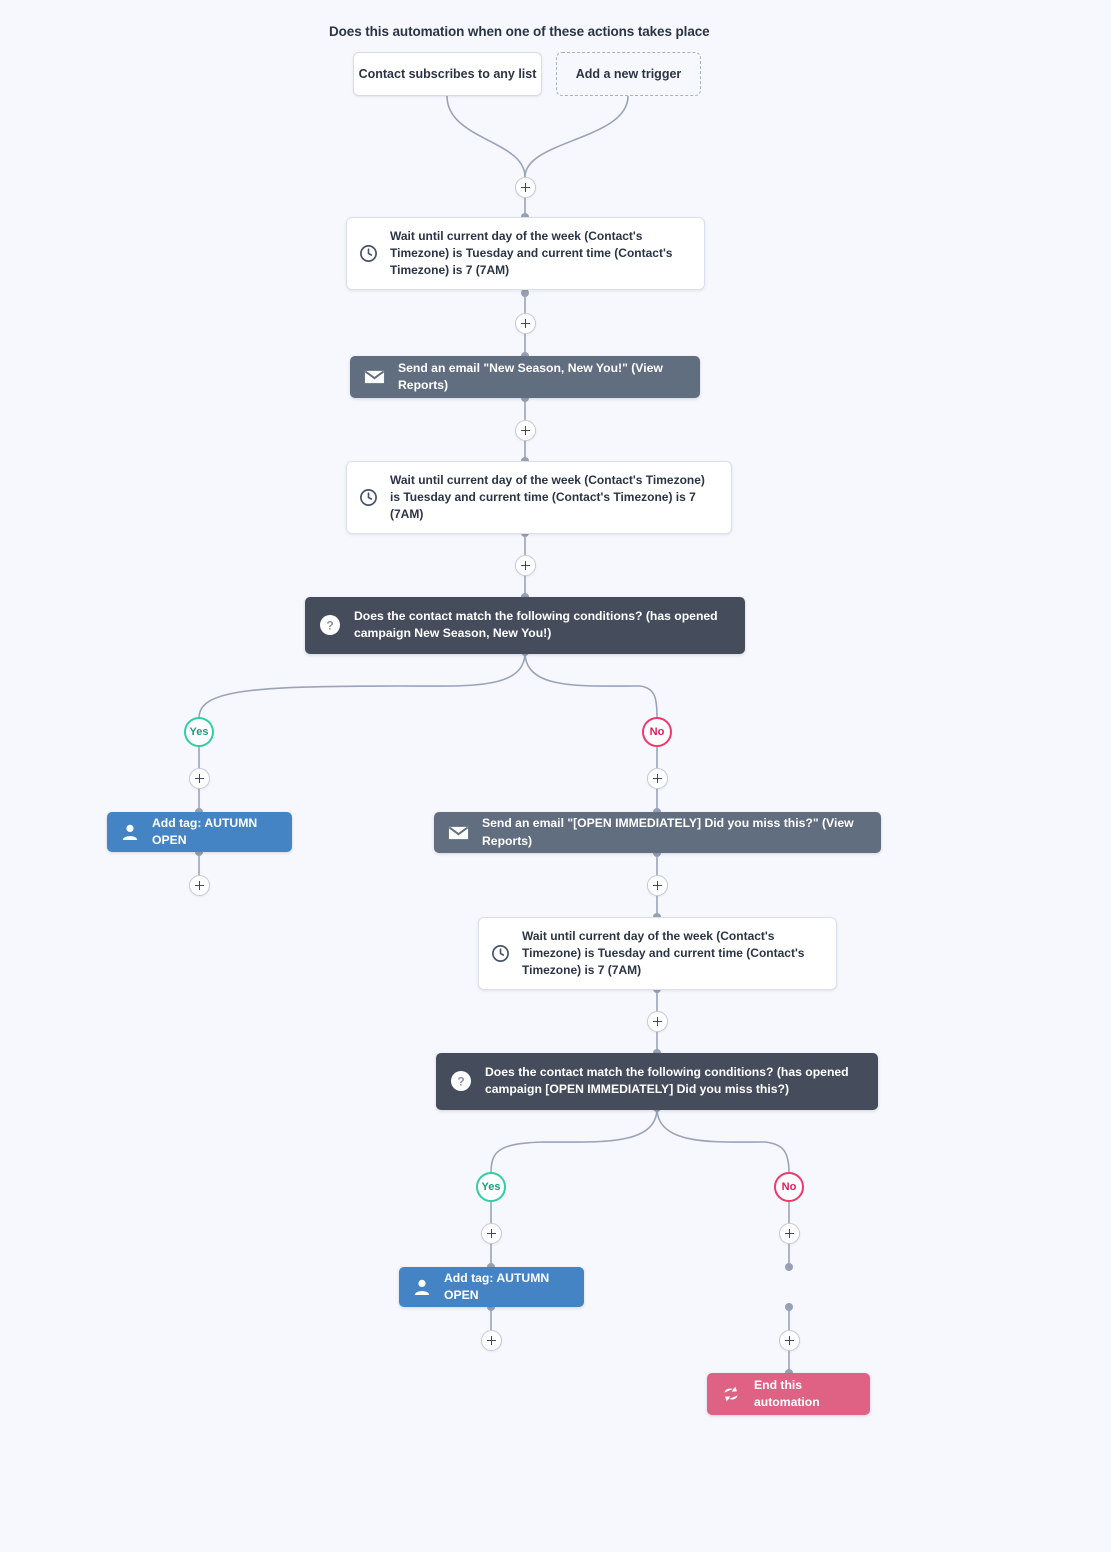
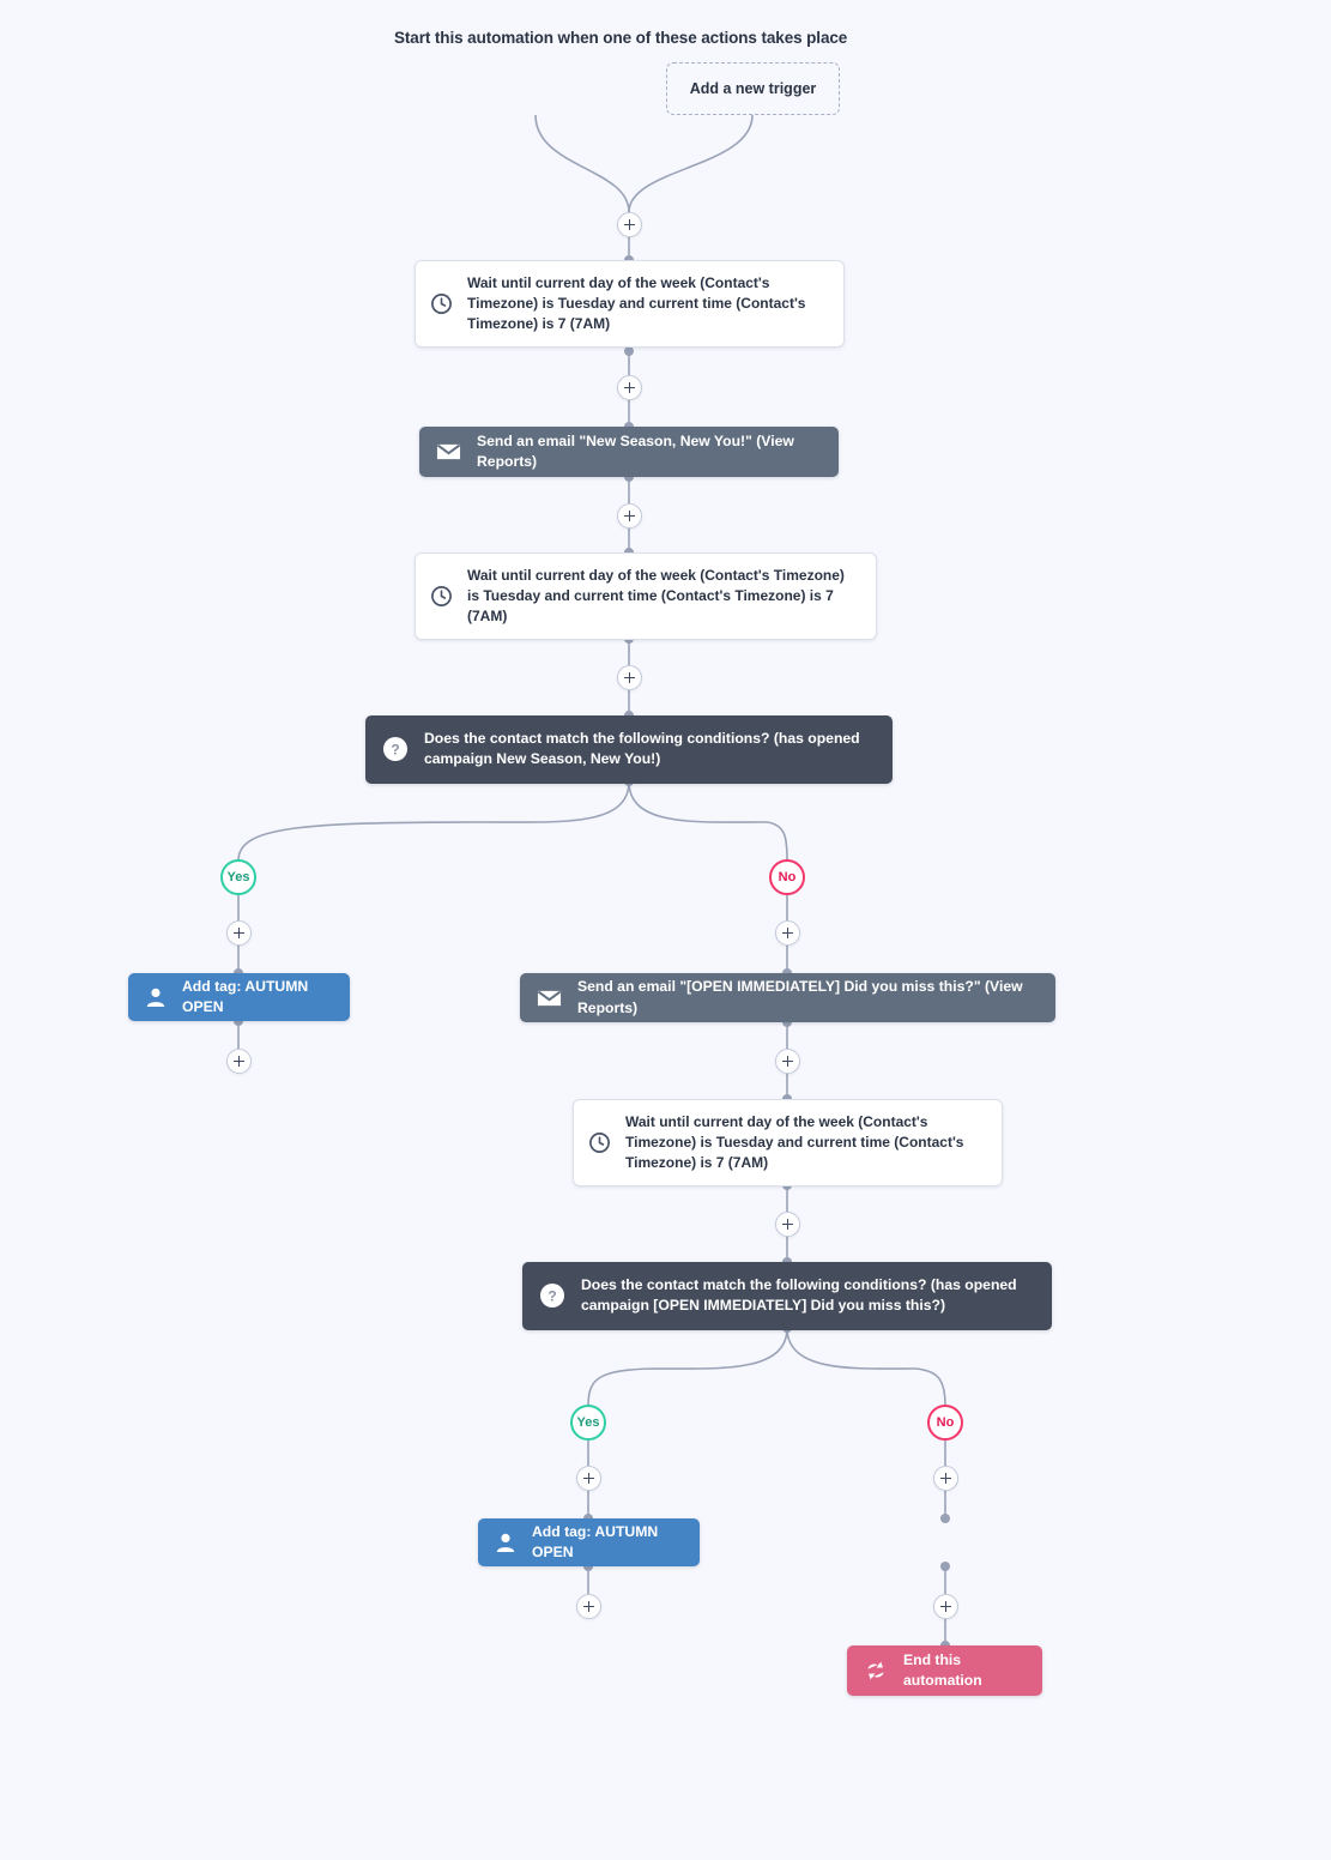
- Does this automation when one of these actions takes place
+ Start this automation when one of these actions takes place
- Contact subscribes to any list
  Add a new trigger
  Wait until current day of the week (Contact's Timezone) is Tuesday and current time (Contact's Timezone) is 7 (7AM)
  Send an email "New Season, New You!" (View Reports)
  Wait until current day of the week (Contact's Timezone) is Tuesday and current time (Contact's Timezone) is 7 (7AM)
  ?
  Does the contact match the following conditions? (has opened campaign New Season, New You!)
  Yes
  No
  Add tag: AUTUMN OPEN
  Send an email "[OPEN IMMEDIATELY] Did you miss this?" (View Reports)
  Wait until current day of the week (Contact's Timezone) is Tuesday and current time (Contact's Timezone) is 7 (7AM)
  ?
  Does the contact match the following conditions? (has opened campaign [OPEN IMMEDIATELY] Did you miss this?)
  Yes
  No
  Add tag: AUTUMN OPEN
  End this automation
